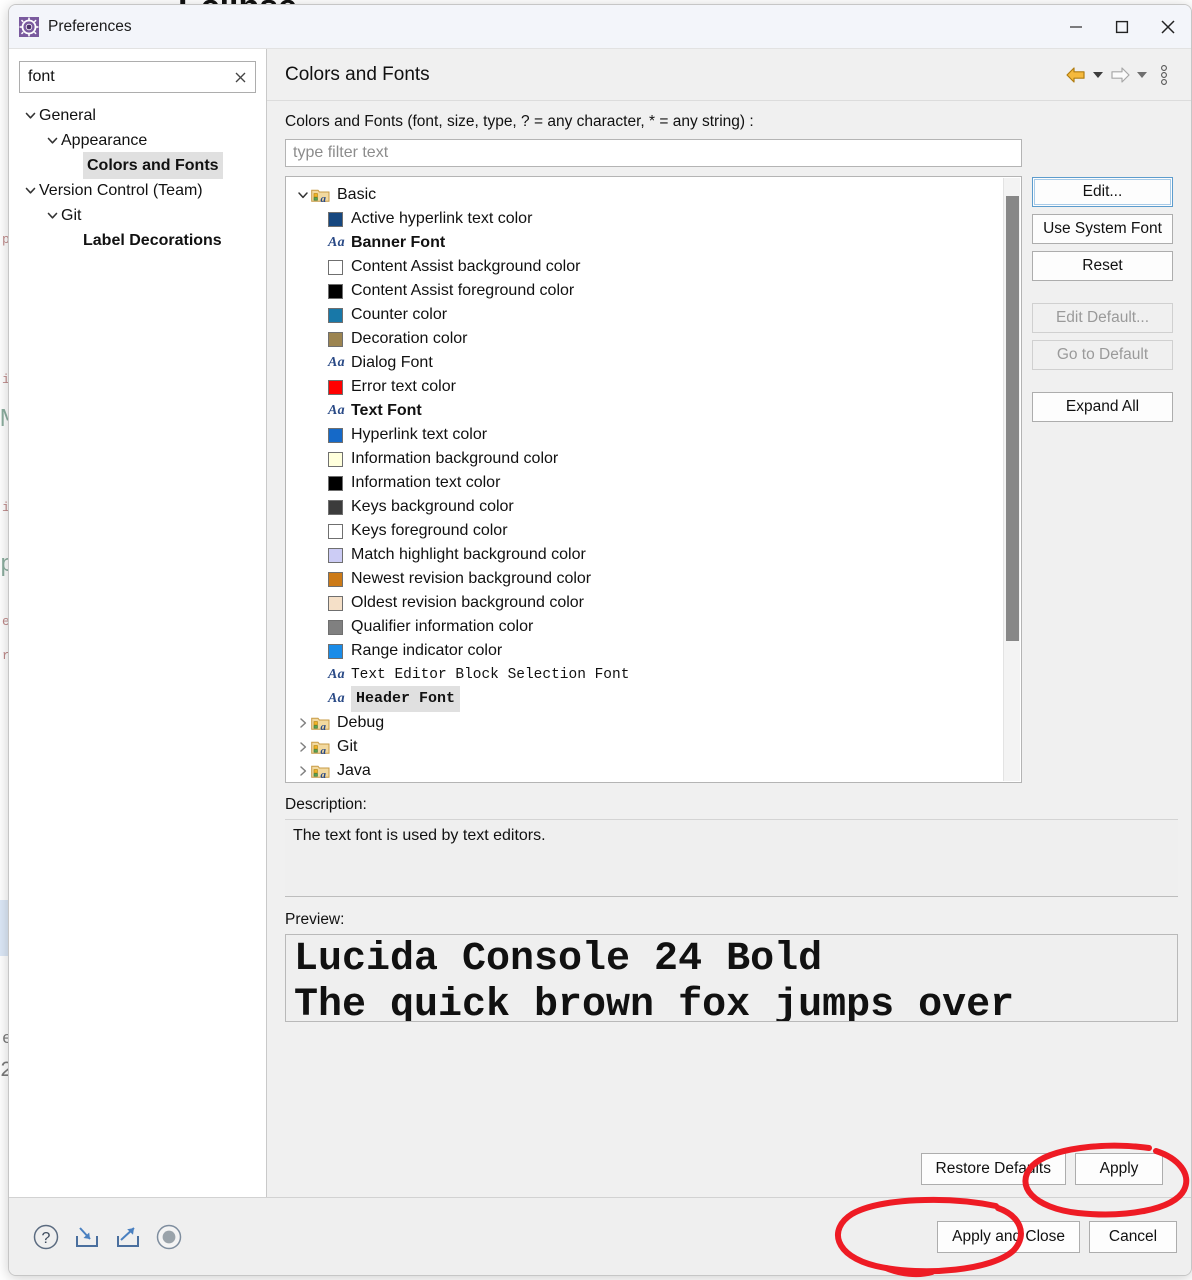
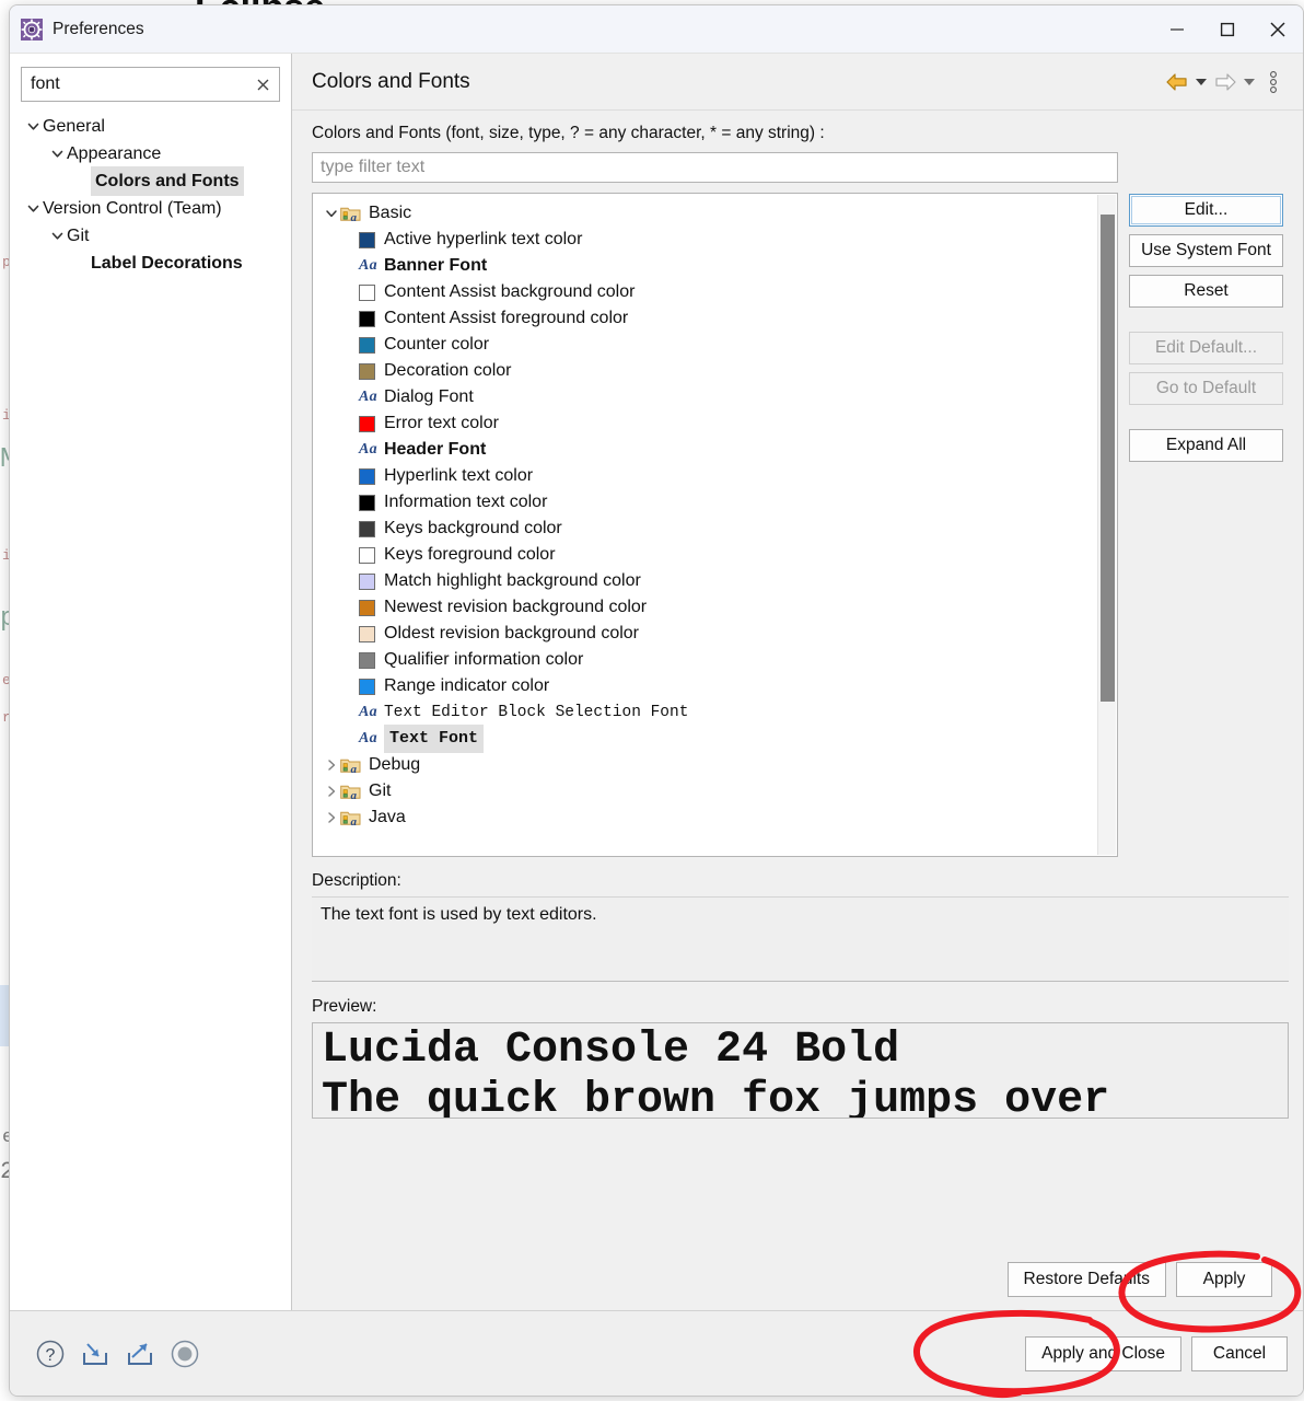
  e
  r
  2
  Preferences
  font
  General
  Appearance
  Colors and Fonts
  Version Control (Team)
  Git
  Label Decorations
  Colors and Fonts
  Colors and Fonts (font, size, type, ? = any character, * = any string) :
  type filter text
  a
  Basic
  Active hyperlink text color
  Aa
  Banner Font
  Content Assist background color
  Content Assist foreground color
  Counter color
  Decoration color
  Aa
  Dialog Font
  Error text color
  Aa
- Text Font
+ Header Font
  Hyperlink text color
- Information background color
  Information text color
  Keys background color
  Keys foreground color
  Match highlight background color
  Newest revision background color
  Oldest revision background color
  Qualifier information color
  Range indicator color
  Aa
  Text Editor Block Selection Font
  Aa
- Header Font
+ Text Font
  a
  Debug
  a
  Git
  a
  Java
  Edit...
  Use System Font
  Reset
  Edit Default...
  Go to Default
  Expand All
  Description:
  The text font is used by text editors.
  Preview:
  Lucida Console 24 Bold
  The quick brown fox jumps over
  Restore Defalts
  Apply
  ?
  Apply and Close
  Cancel
